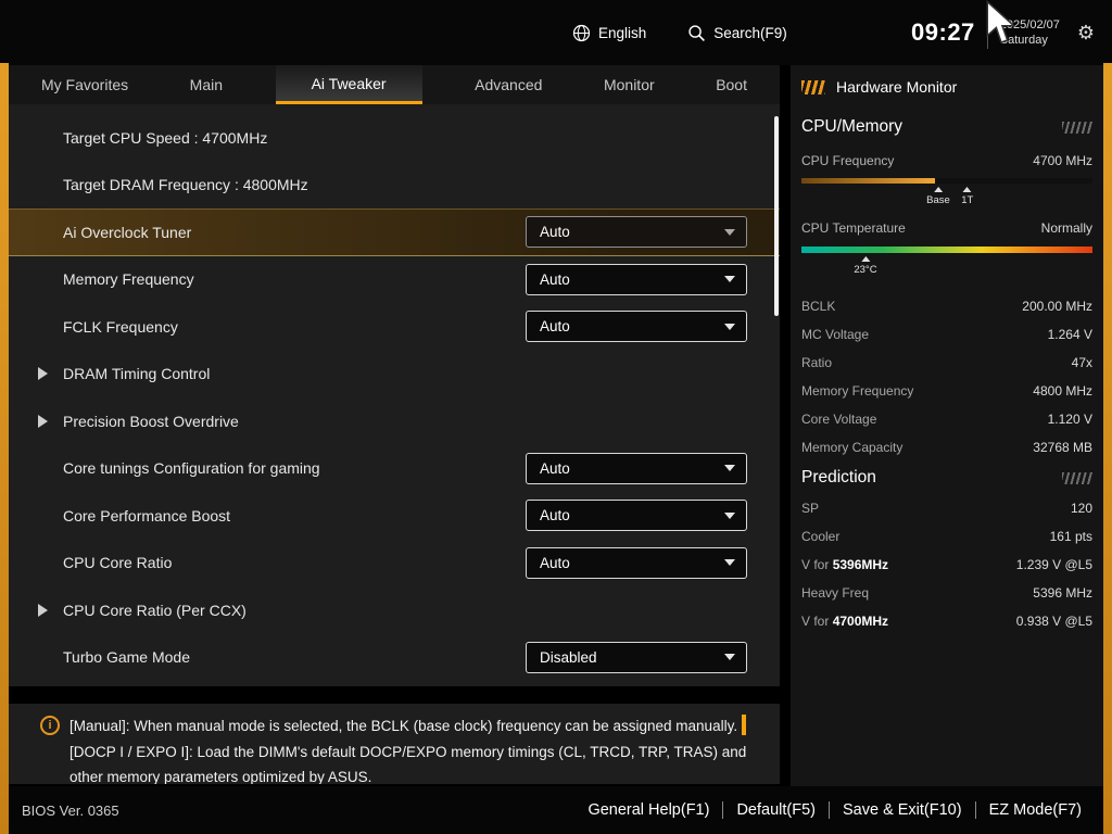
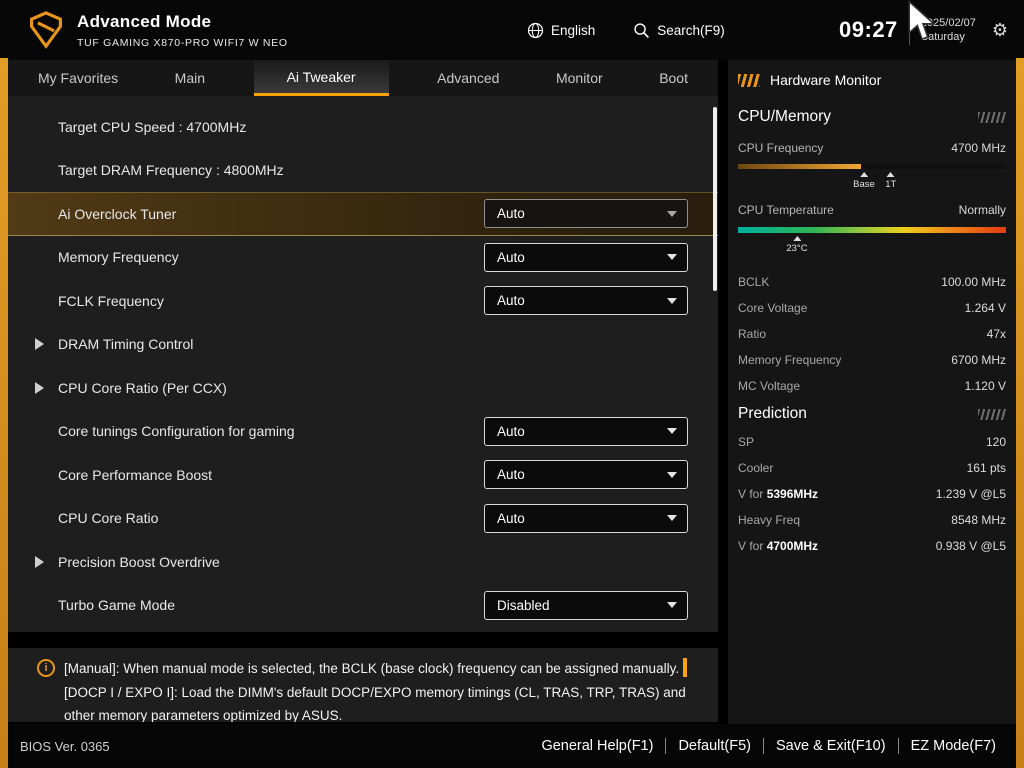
+ Advanced Mode
+ TUF GAMING X870-PRO WIFI7 W NEO
  English
  Search(F9)
  09:27
  25/02/07
  aturday
  ⚙
  My Favorites
  Main
  Ai Tweaker
  Advanced
  Monitor
  Boot
  Target CPU Speed : 4700MHz
  Target DRAM Frequency : 4800MHz
  Ai Overclock Tuner
  Auto
  Memory Frequency
  Auto
  FCLK Frequency
  Auto
  DRAM Timing Control
- Precision Boost Overdrive
+ CPU Core Ratio (Per CCX)
  Core tunings Configuration for gaming
  Auto
  Core Performance Boost
  Auto
  CPU Core Ratio
  Auto
- CPU Core Ratio (Per CCX)
+ Precision Boost Overdrive
  Turbo Game Mode
  Disabled
  i
  [Manual]: When manual mode is selected, the BCLK (base clock) frequency can be assigned manually.
- [DOCP I / EXPO I]: Load the DIMM's default DOCP/EXPO memory timings (CL, TRCD, TRP, TRAS) and
+ [DOCP I / EXPO I]: Load the DIMM's default DOCP/EXPO memory timings (CL, TRAS, TRP, TRAS) and
  other memory parameters optimized by ASUS.
  BIOS Ver. 0365
  General Help(F1)
  Default(F5)
  Save & Exit(F10)
  EZ Mode(F7)
  Hardware Monitor
  CPU/Memory
  CPU Frequency
  4700 MHz
  Base
  1T
  CPU Temperature
  Normally
  23°C
  BCLK
- 200.00 MHz
+ 100.00 MHz
- MC Voltage
+ Core Voltage
  1.264 V
  Ratio
  47x
  Memory Frequency
- 4800 MHz
+ 6700 MHz
- Core Voltage
+ MC Voltage
  1.120 V
- Memory Capacity
- 32768 MB
  Prediction
  SP
  120
  Cooler
  161 pts
  V for 5396MHz
  1.239 V @L5
  Heavy Freq
- 5396 MHz
+ 8548 MHz
  V for 4700MHz
  0.938 V @L5
